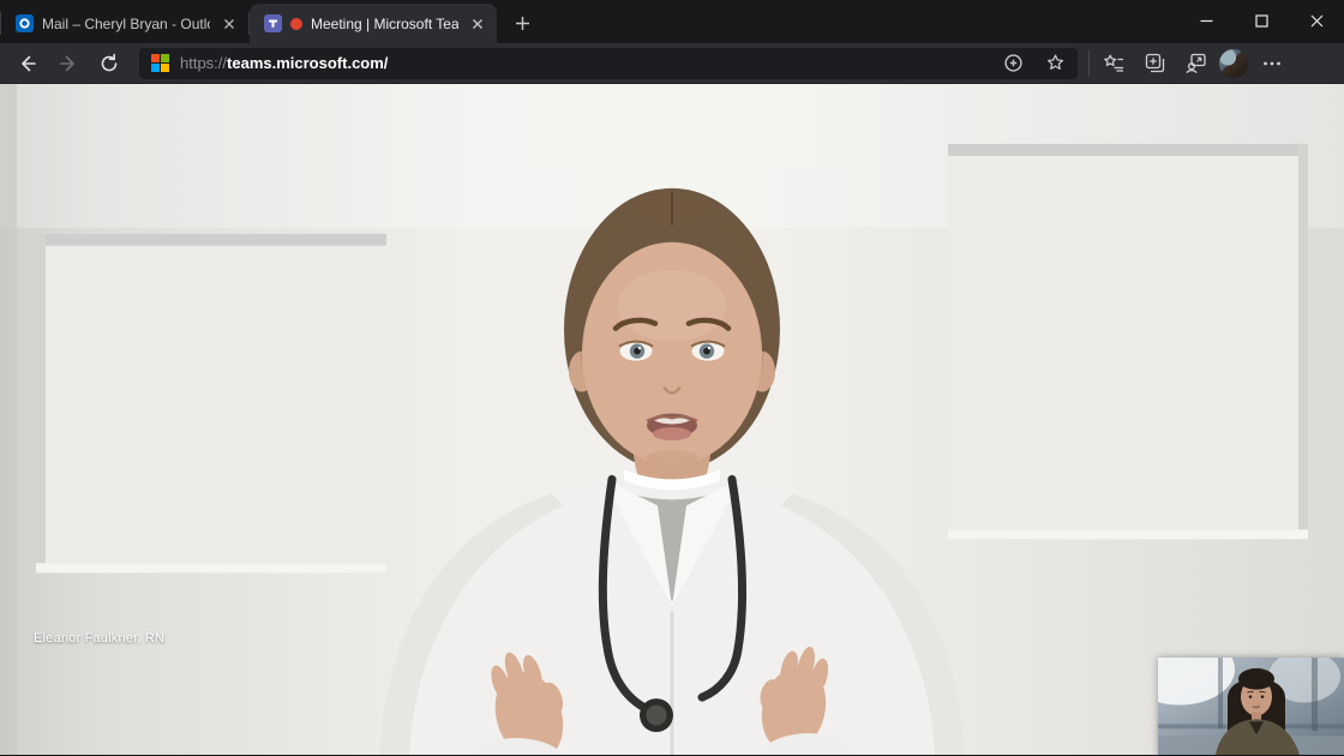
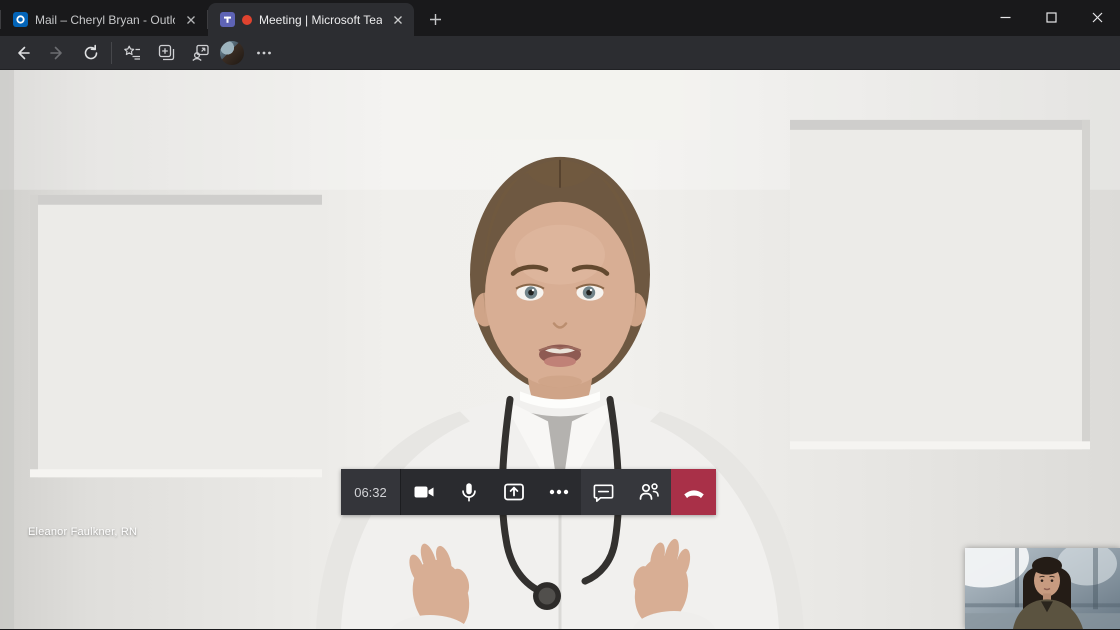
  Mail – Cheryl Bryan - Outl
  Meeting | Microsoft Tea
- https://teams.microsoft.com/
  Eleanor Faulkner, RN
+ 06:32
